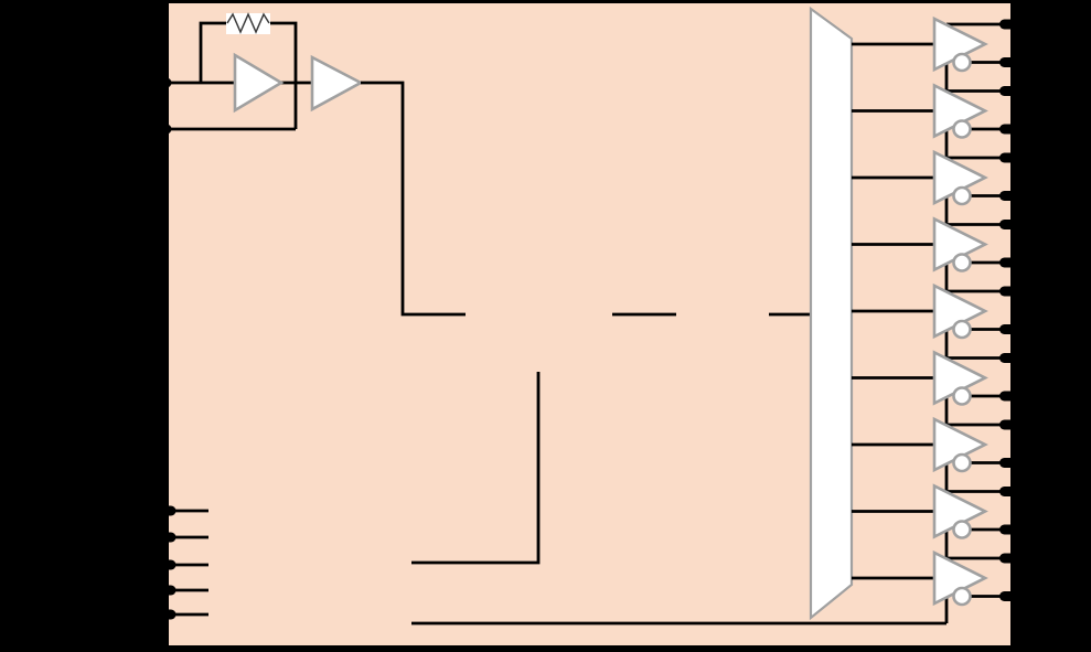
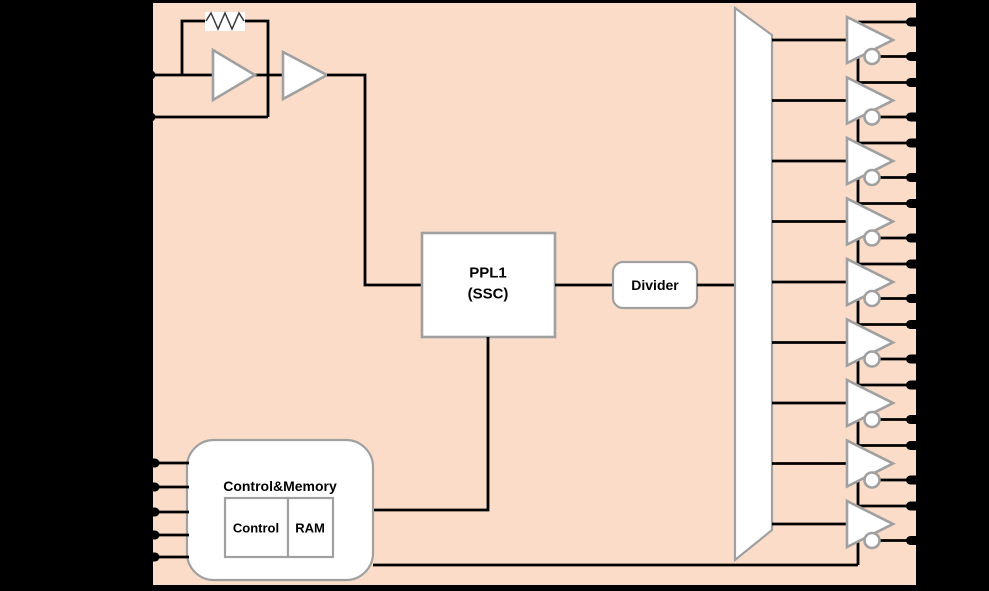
+ PPL1
+ (SSC)
+ Divider
+ Control&Memory
+ Control
+ RAM
